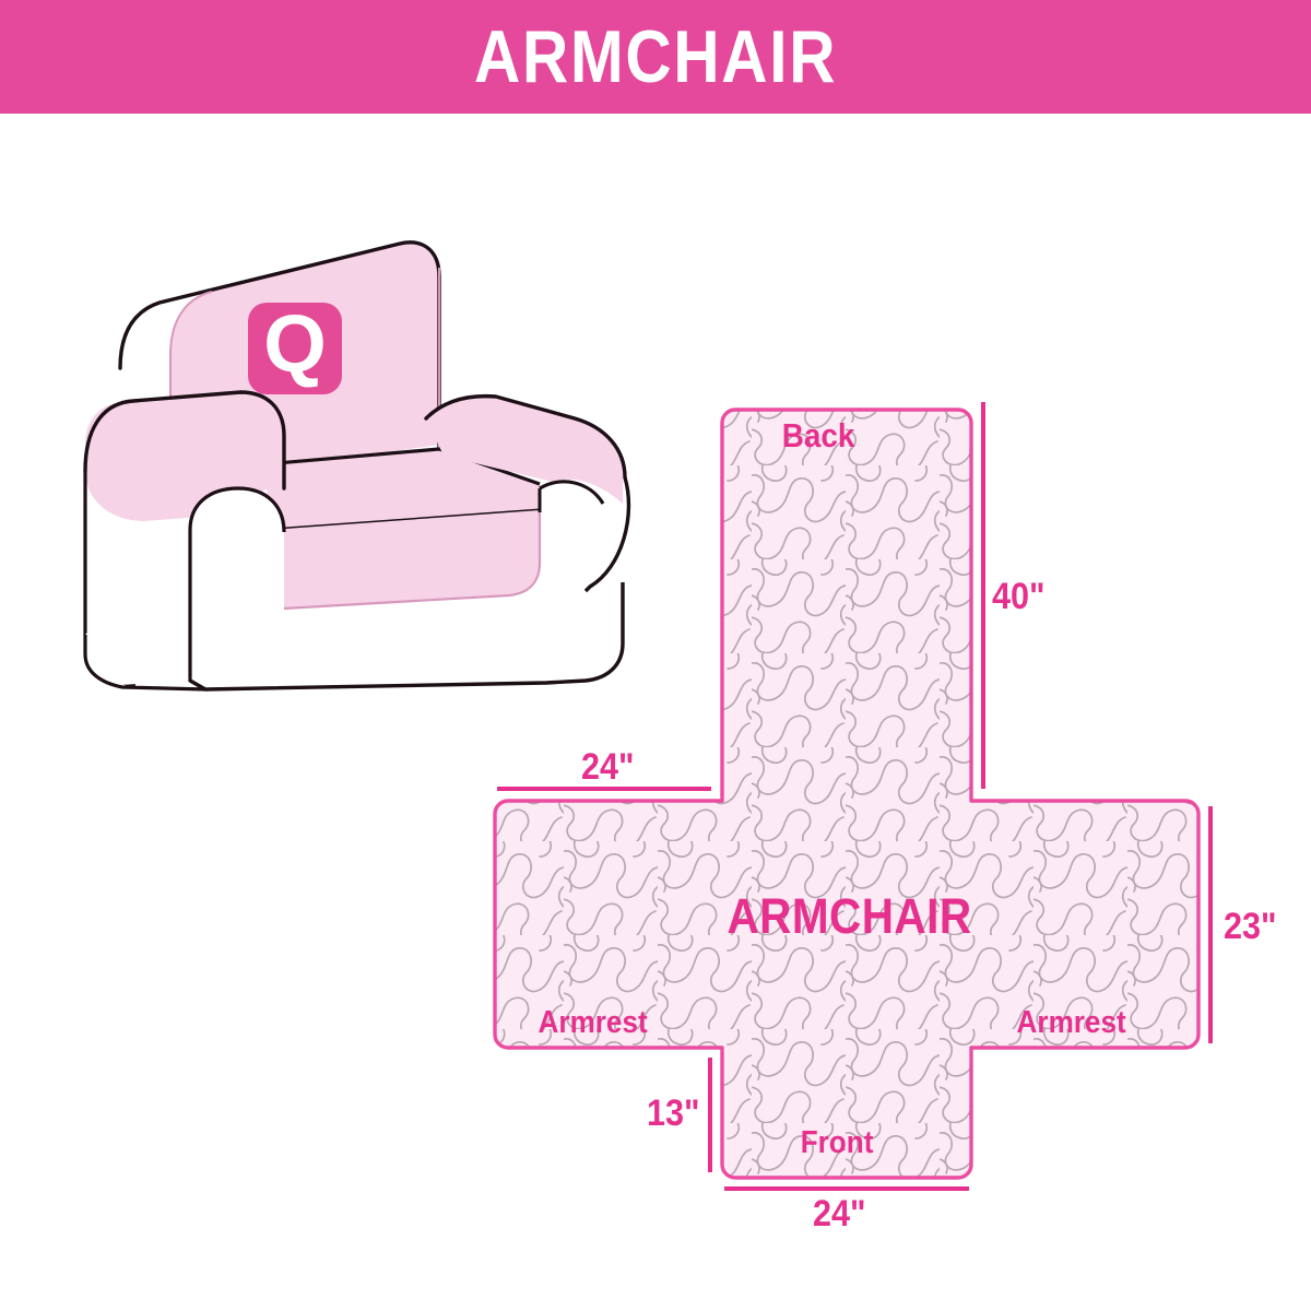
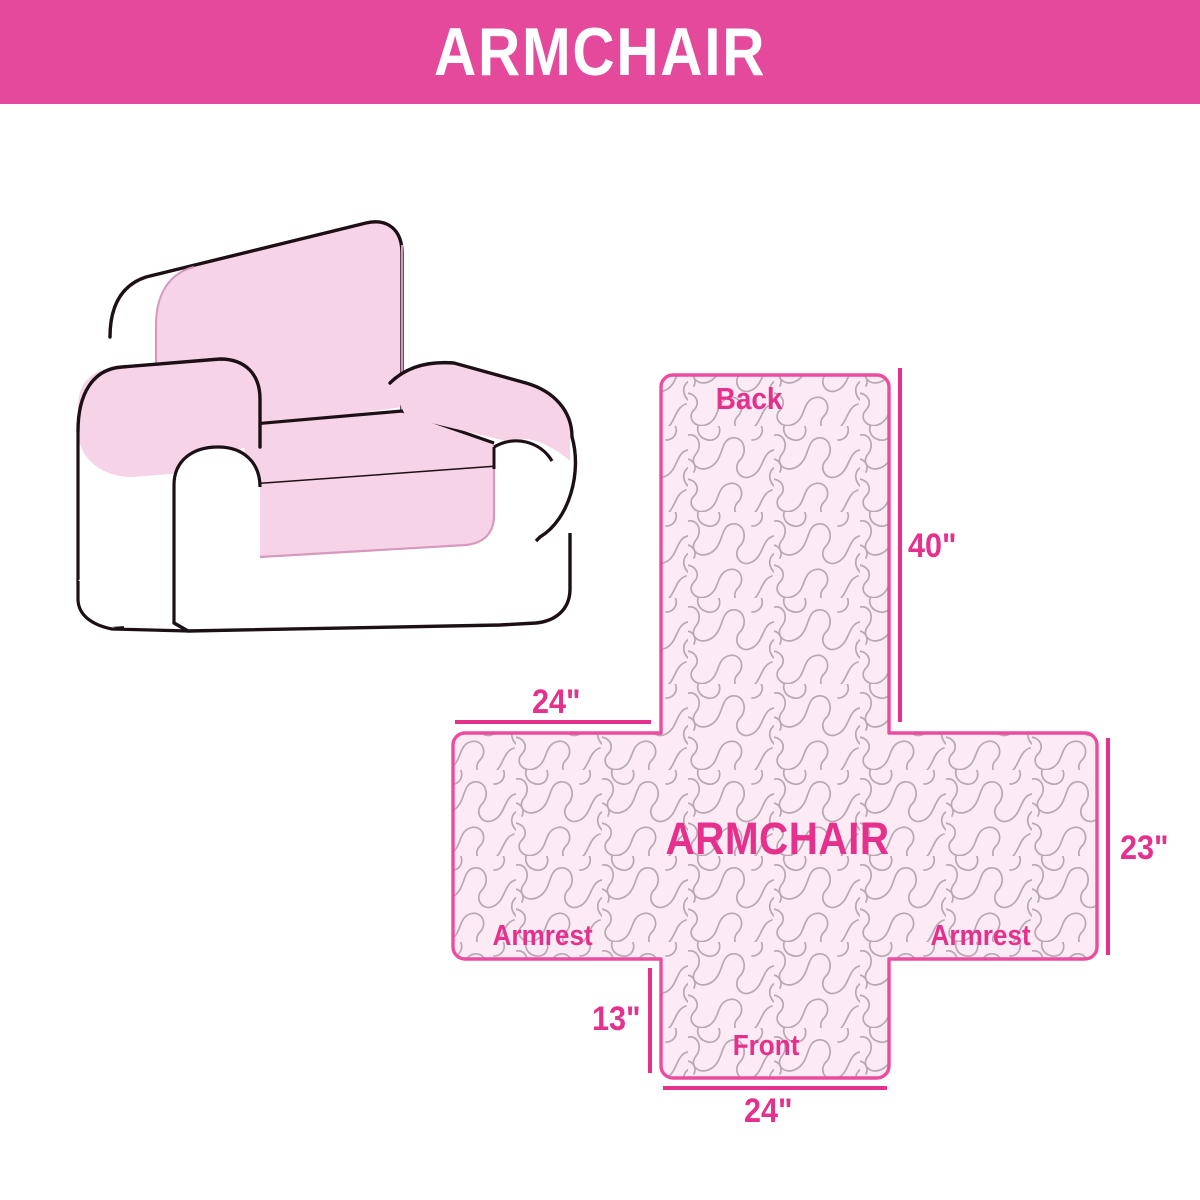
  ARMCHAIR
- Q
  Back
  ARMCHAIR
  Armrest
  Armrest
  Front
  40"
  24"
  23"
  13"
  24"
